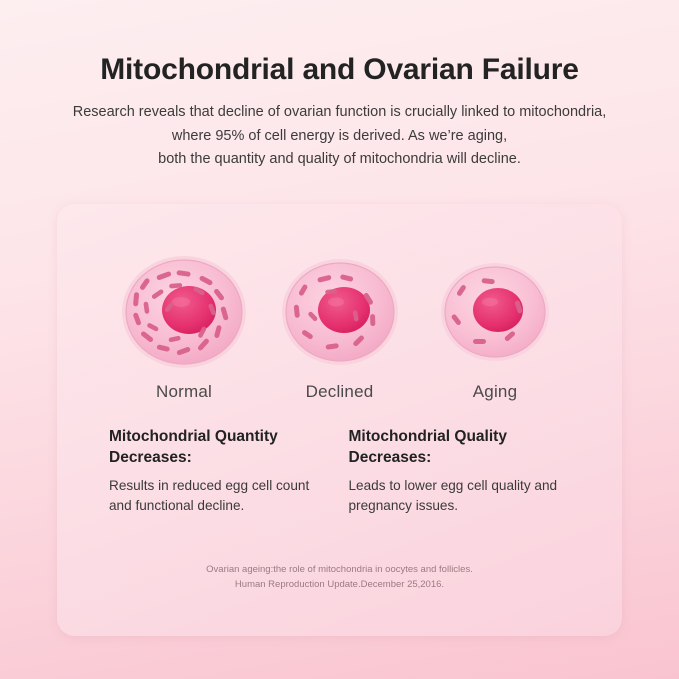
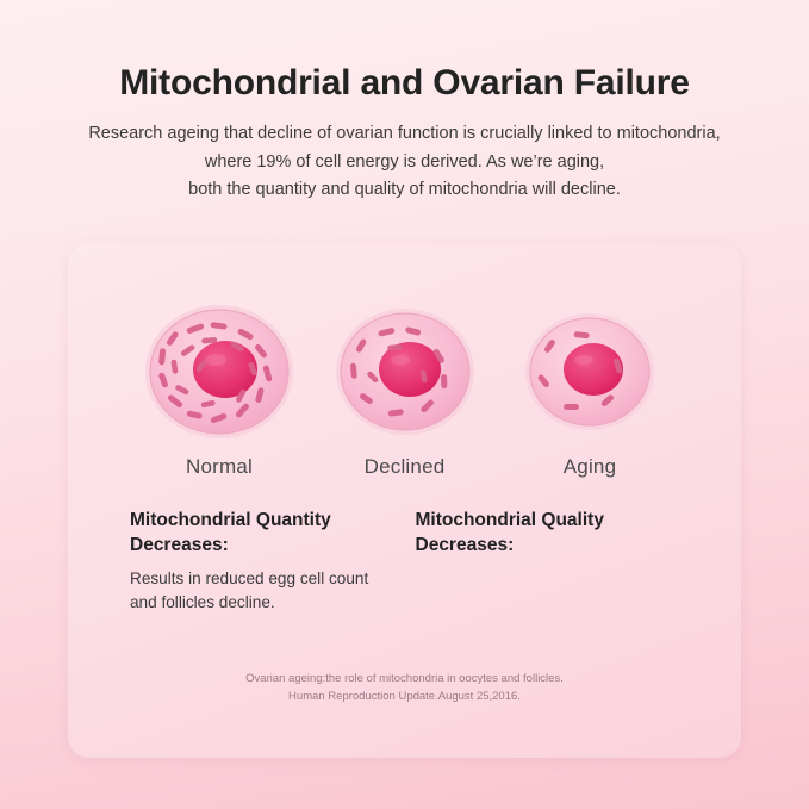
  Mitochondrial and Ovarian Failure
- Research reveals that decline of ovarian function is crucially linked to mitochondria,
+ Research ageing that decline of ovarian function is crucially linked to mitochondria,
- where 95% of cell energy is derived. As we’re aging,
+ where 19% of cell energy is derived. As we’re aging,
  both the quantity and quality of mitochondria will decline.
  Normal
  Declined
  Aging
  Mitochondrial Quantity Decreases:
- Results in reduced egg cell count and functional decline.
+ Results in reduced egg cell count and follicles decline.
  Mitochondrial Quality Decreases:
- Leads to lower egg cell quality and pregnancy issues.
  Ovarian ageing:the role of mitochondria in oocytes and follicles.
- Human Reproduction Update.December 25,2016.
+ Human Reproduction Update.August 25,2016.
